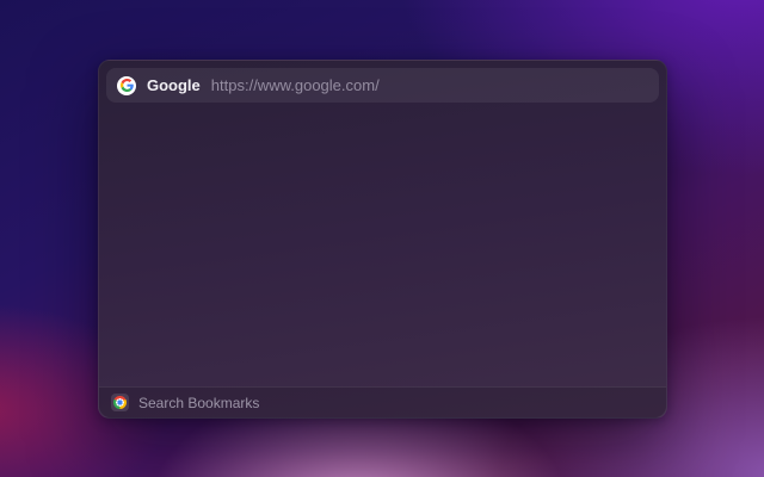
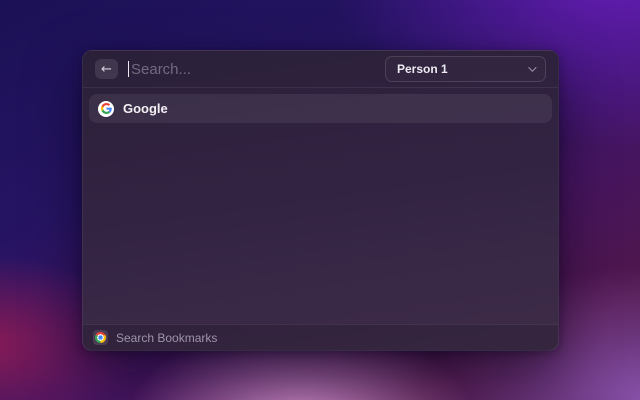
+ ←
+ Search...
+ Person 1
  Google
- https://www.google.com/
  Search Bookmarks
